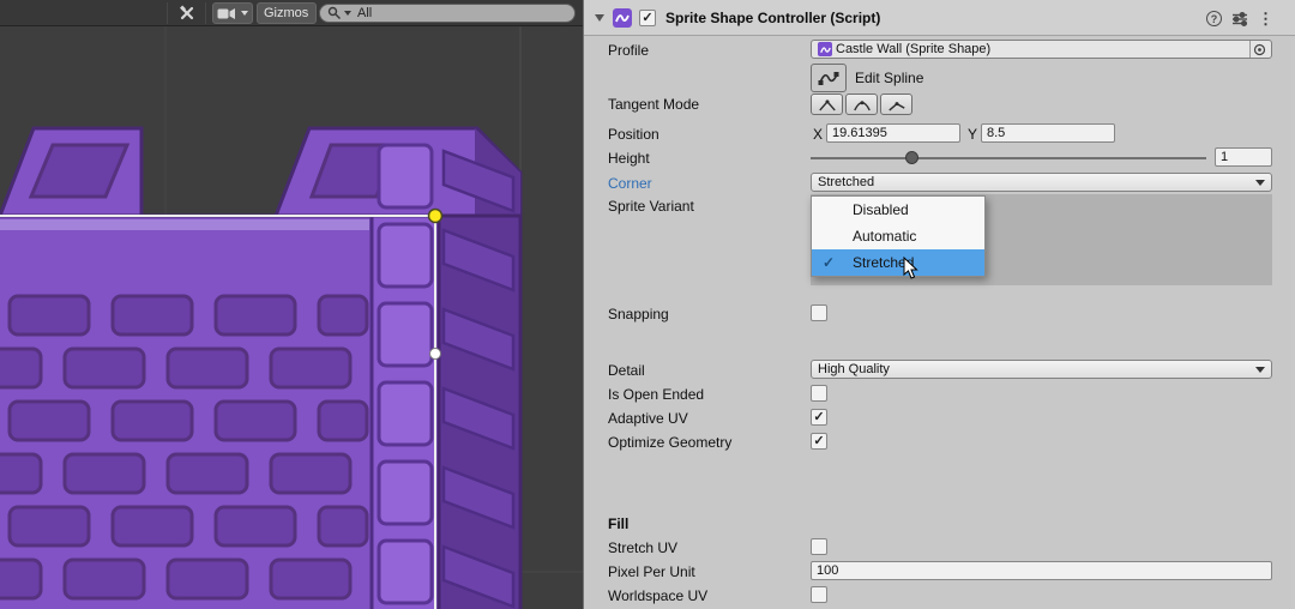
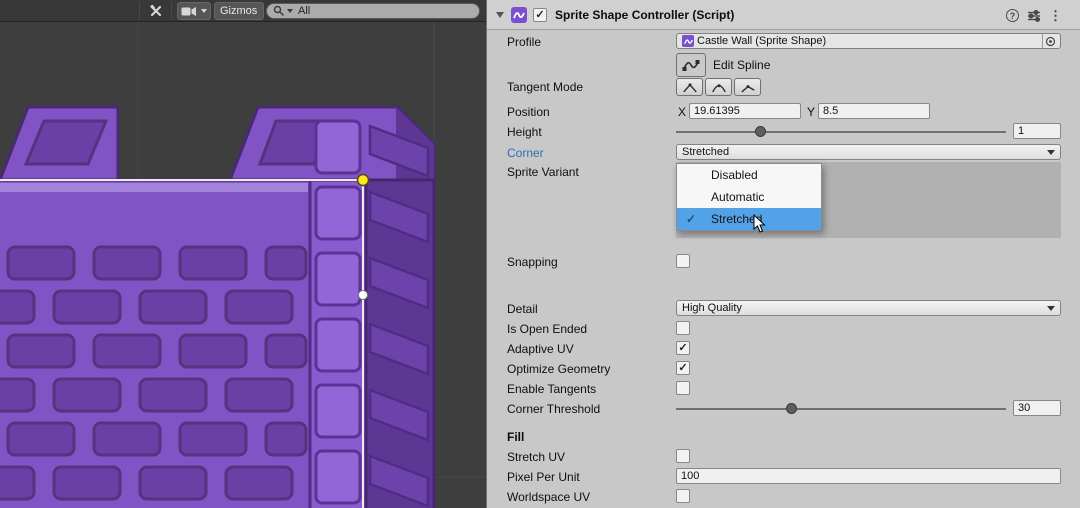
  Gizmos
  All
  ✓
  Sprite Shape Controller (Script)
  ?
  ⋮
  Profile
  Castle Wall (Sprite Shape)
  Edit Spline
  Tangent Mode
  Position
  X
  19.61395
  Y
  8.5
  Height
  1
  Corner
  Stretched
  Sprite Variant
  Snapping
  Detail
  High Quality
  Is Open Ended
  Adaptive UV
  ✓
  Optimize Geometry
  ✓
+ Enable Tangents
+ Corner Threshold
+ 30
  Fill
  Stretch UV
  Pixel Per Unit
  100
  Worldspace UV
  Disabled
  Automatic
  ✓
  Stretched
